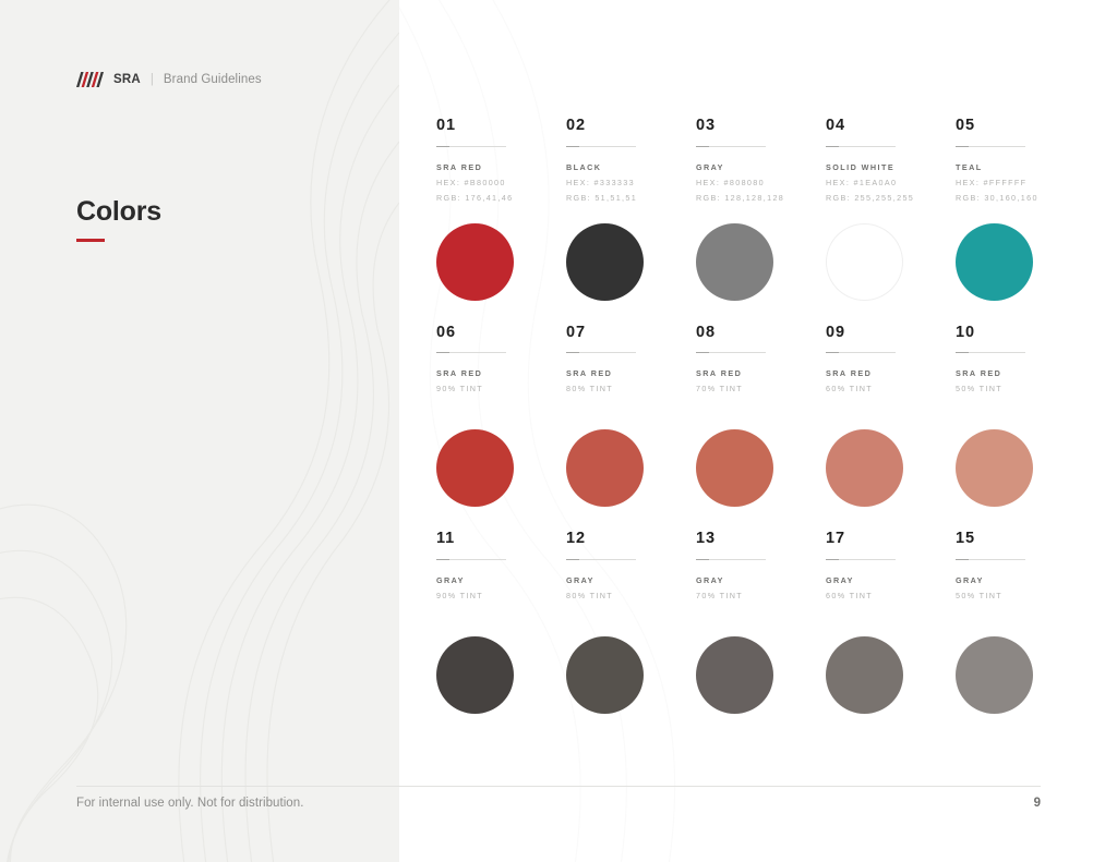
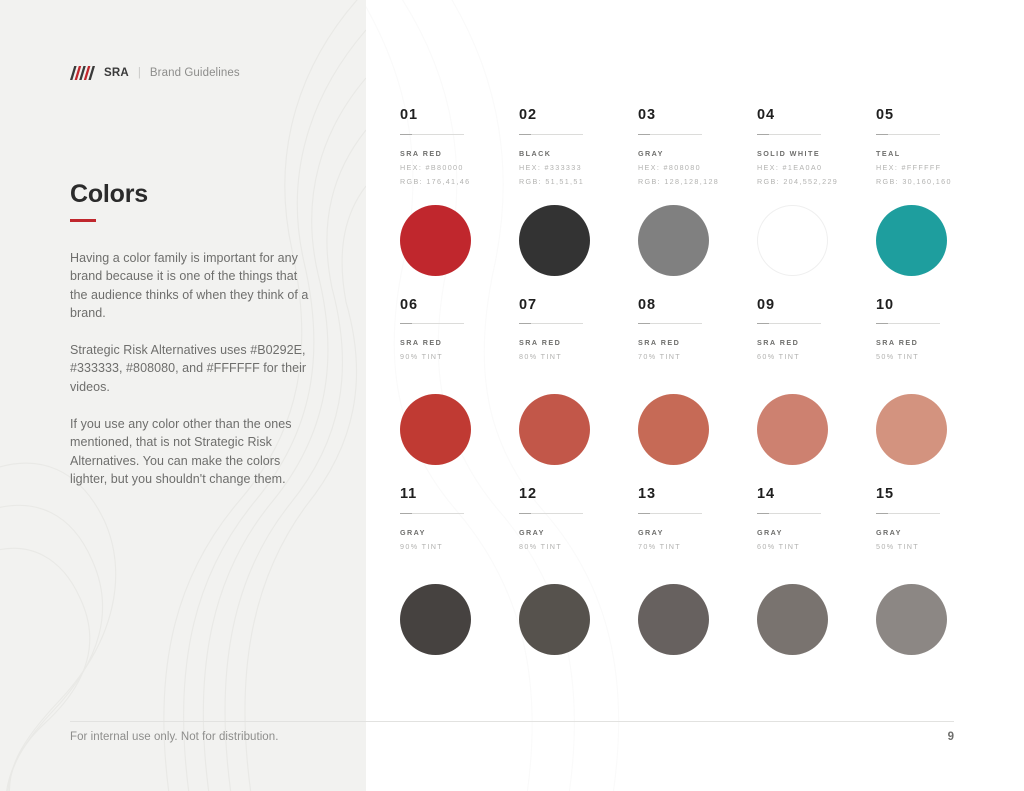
  SRA
  |
  Brand Guidelines
  Colors
+ Having a color family is important for any brand because it is one of the things that the audience thinks of when they think of a brand.
+ Strategic Risk Alternatives uses #B0292E, #333333, #808080, and #FFFFFF for their videos.
+ If you use any color other than the ones mentioned, that is not Strategic Risk Alternatives. You can make the colors lighter, but you shouldn't change them.
  01
  SRA RED
  HEX: #B80000
  RGB: 176,41,46
  02
  BLACK
  HEX: #333333
  RGB: 51,51,51
  03
  GRAY
  HEX: #808080
  RGB: 128,128,128
  04
  SOLID WHITE
  HEX: #1EA0A0
- RGB: 255,255,255
+ RGB: 204,552,229
  05
  TEAL
  HEX: #FFFFFF
  RGB: 30,160,160
  06
  SRA RED
  90% TINT
  07
  SRA RED
  80% TINT
  08
  SRA RED
  70% TINT
  09
  SRA RED
  60% TINT
  10
  SRA RED
  50% TINT
  11
  GRAY
  90% TINT
  12
  GRAY
  80% TINT
  13
  GRAY
  70% TINT
- 17
+ 14
  GRAY
  60% TINT
  15
  GRAY
  50% TINT
  For internal use only. Not for distribution.
  9
